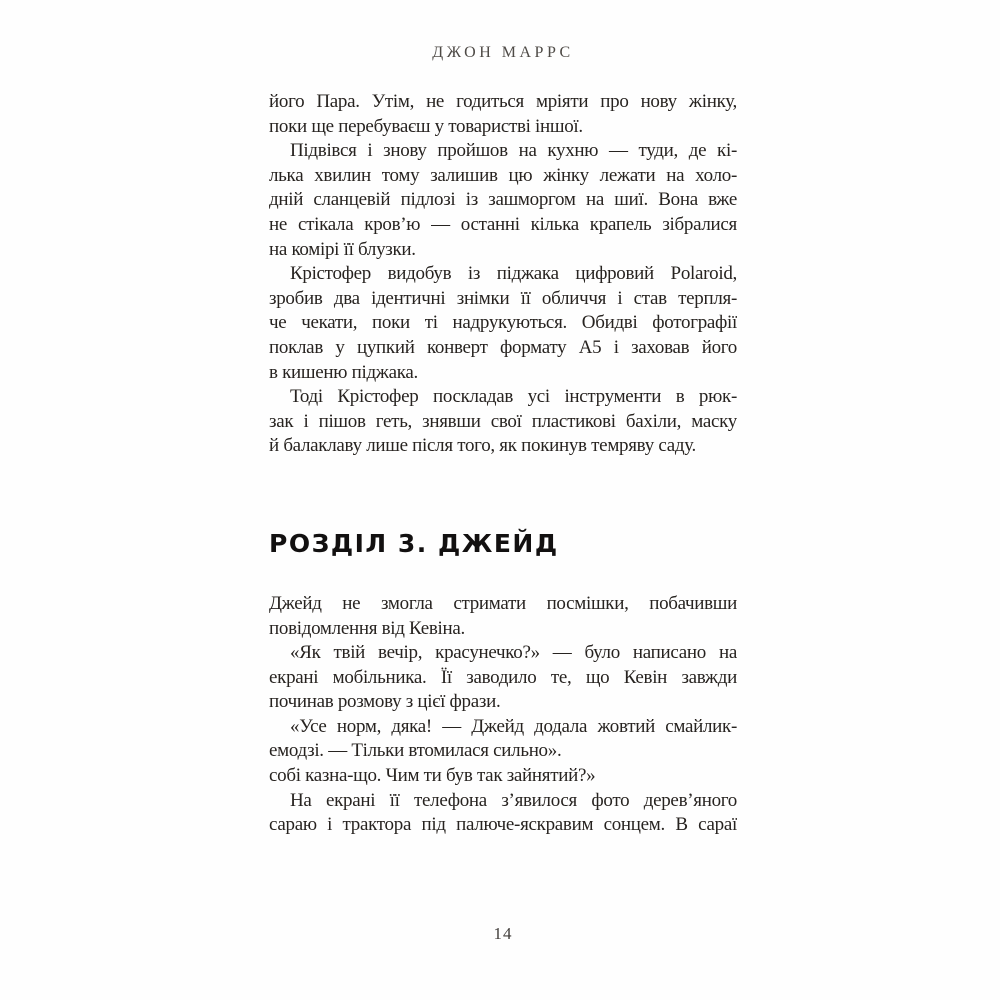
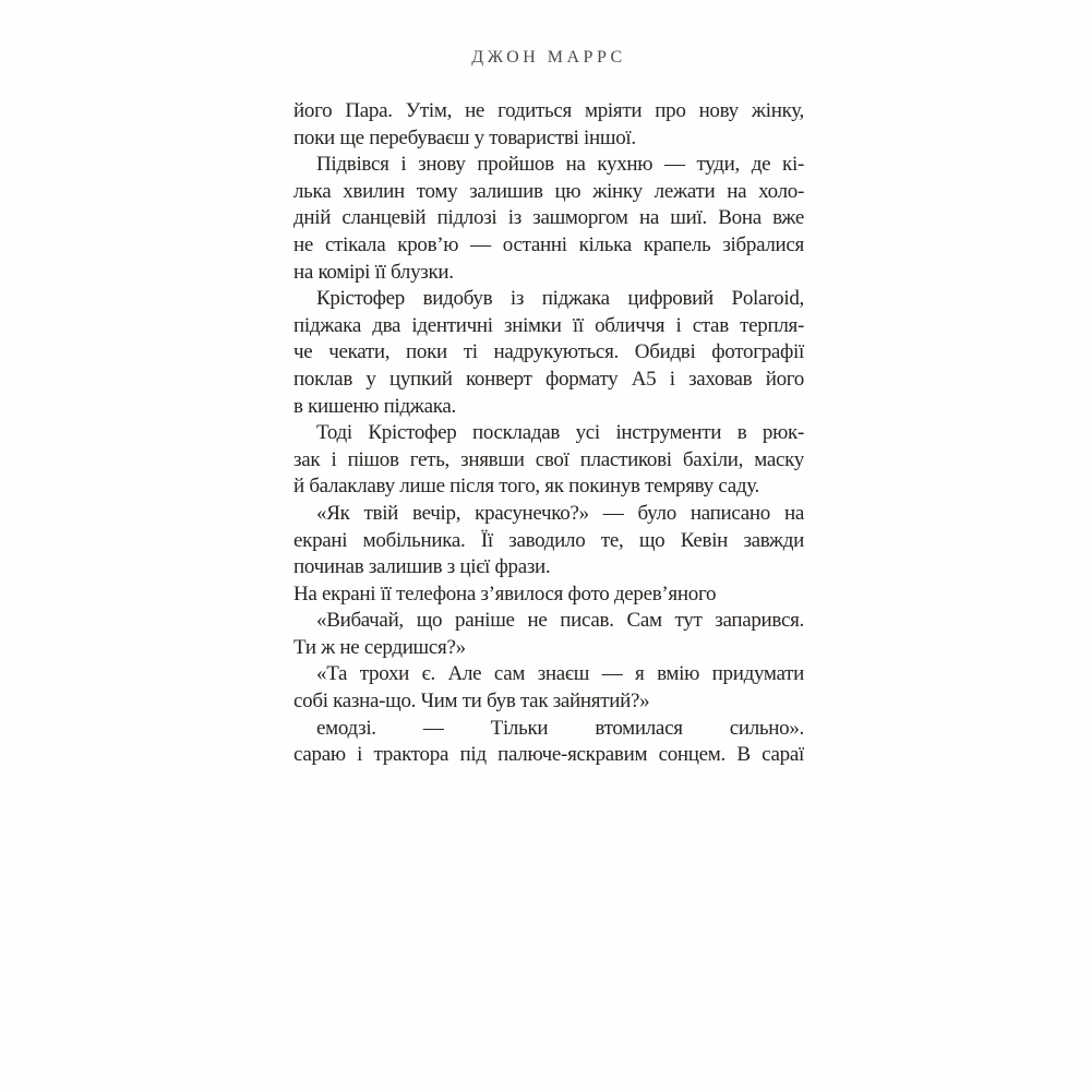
  ДЖОН МАРРС
  його Пара. Утім, не годиться мріяти про нову жінку,
  поки ще перебуваєш у товаристві іншої.
  Підвівся і знову пройшов на кухню — туди, де кі-
  лька хвилин тому залишив цю жінку лежати на холо-
  дній сланцевій підлозі із зашморгом на шиї. Вона вже
  не стікала кров’ю — останні кілька крапель зібралися
  на комірі її блузки.
  Крістофер видобув із піджака цифровий Polaroid,
- зробив два ідентичні знімки її обличчя і став терпля-
+ піджака два ідентичні знімки її обличчя і став терпля-
  че чекати, поки ті надрукуються. Обидві фотографії
  поклав у цупкий конверт формату А5 і заховав його
  в кишеню піджака.
  Тоді Крістофер поскладав усі інструменти в рюк-
  зак і пішов геть, знявши свої пластикові бахіли, маску
  й балаклаву лише після того, як покинув темряву саду.
- РОЗДІЛ 3. ДЖЕЙД
- Джейд не змогла стримати посмішки, побачивши
- повідомлення від Кевіна.
  «Як твій вечір, красунечко?» — було написано на
  екрані мобільника. Її заводило те, що Кевін завжди
- починав розмову з цієї фрази.
+ починав залишив з цієї фрази.
- «Усе норм, дяка! — Джейд додала жовтий смайлик-
- емодзі. — Тільки втомилася сильно».
+ На екрані її телефона з’явилося фото дерев’яного
+ «Вибачай, що раніше не писав. Сам тут запарився.
+ Ти ж не сердишся?»
+ «Та трохи є. Але сам знаєш — я вмію придумати
  собі казна-що. Чим ти був так зайнятий?»
- На екрані її телефона з’явилося фото дерев’яного
+ емодзі. — Тільки втомилася сильно».
  сараю і трактора під палюче-яскравим сонцем. В сараї
- 14
